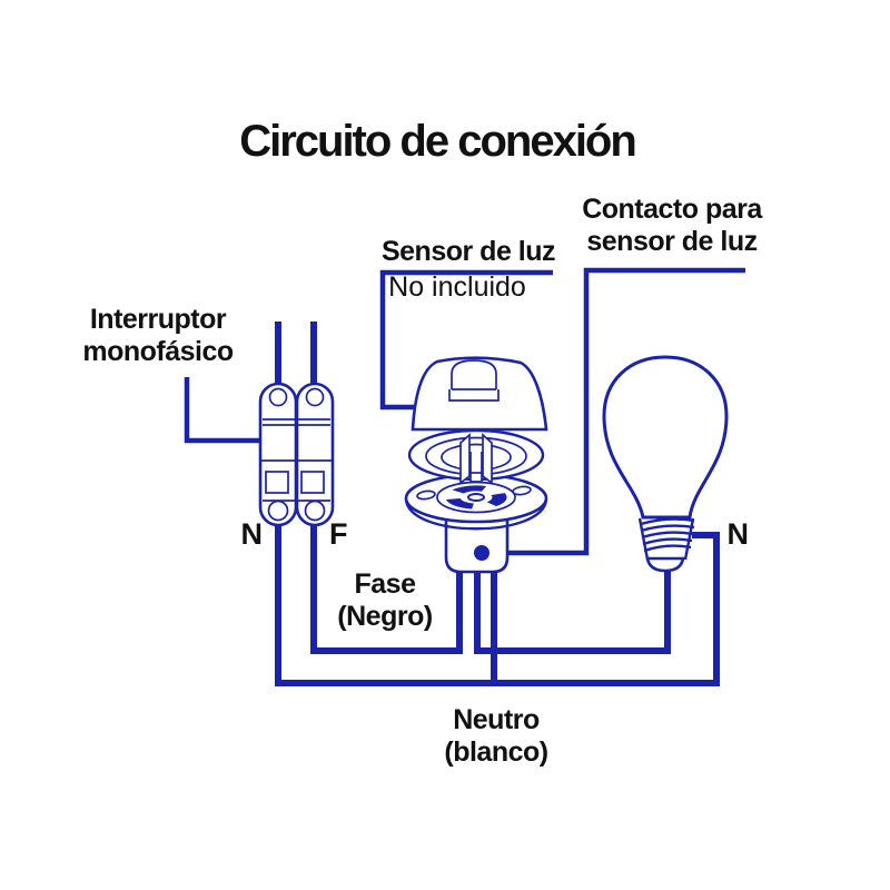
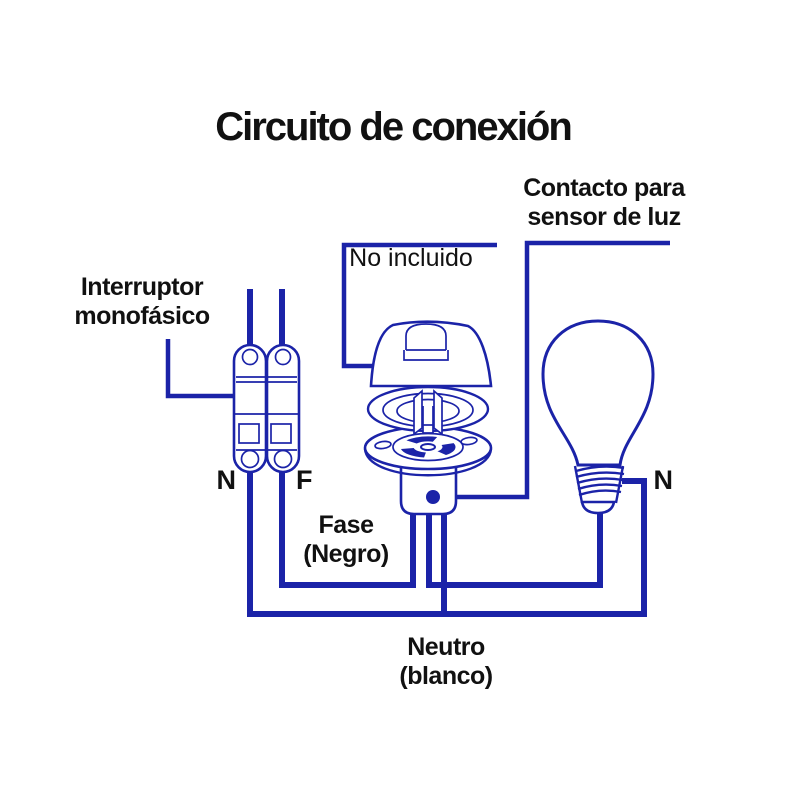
  Circuito de conexión
  Contacto para
  sensor de luz
- Sensor de luz
  No incluido
  Interruptor
  monofásico
  N
  F
  Fase
  (Negro)
  N
  Neutro
  (blanco)
